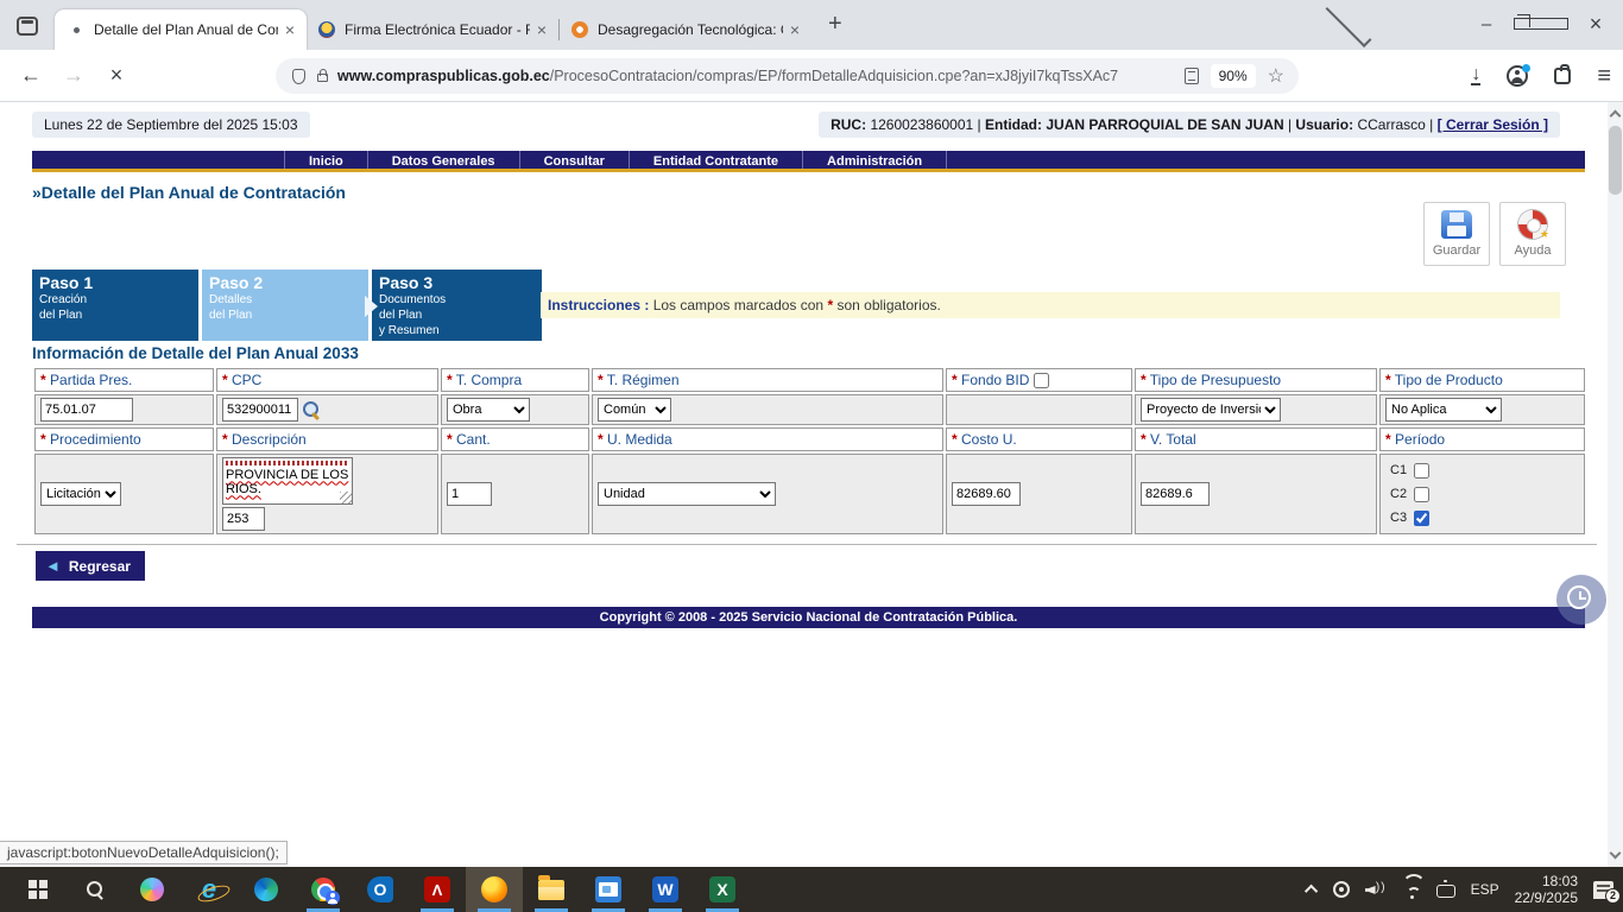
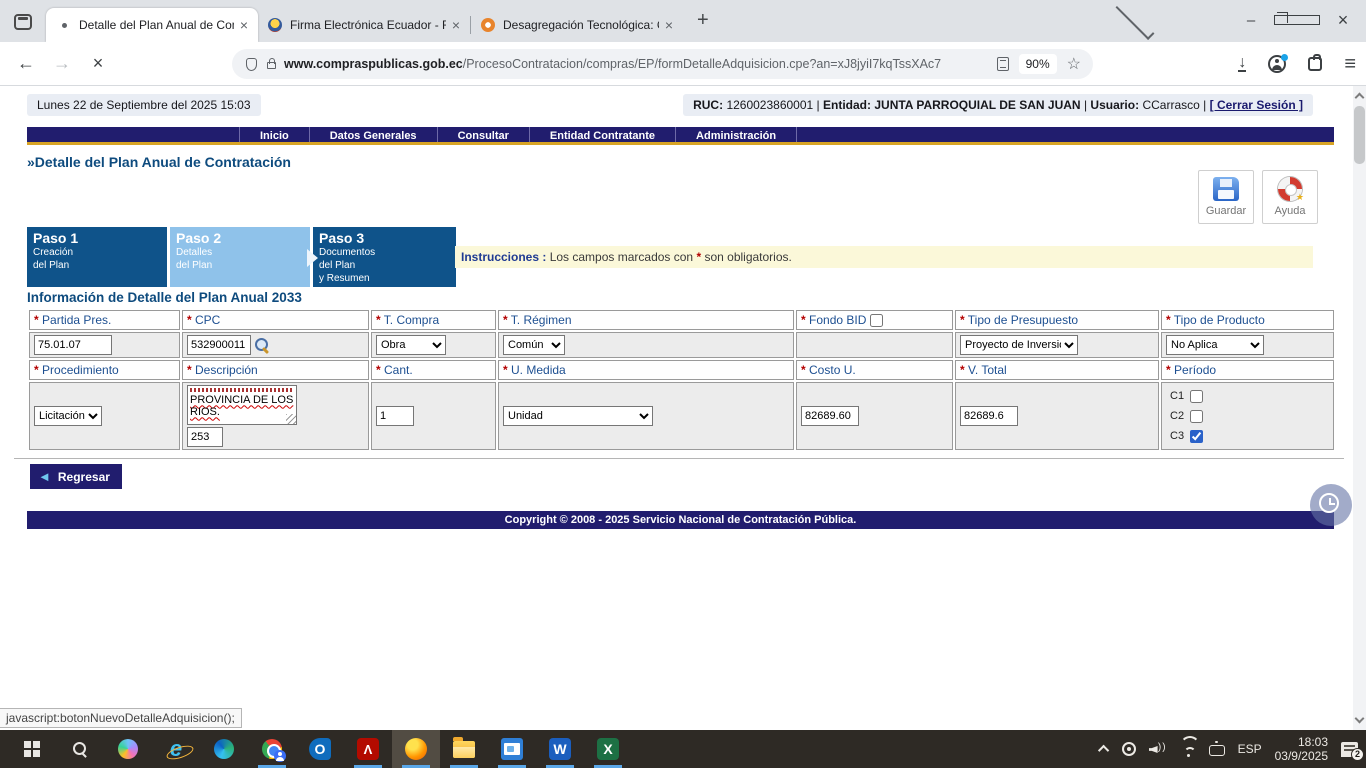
  Detalle del Plan Anual de Co
  ×
  Firma Electrónica Ecuador - F
  ×
  Desagregación Tecnológica:
  ×
  +
  –
  ×
  ←
  →
  ×
  www.compraspublicas.gob.ec/ProcesoContratacion/compras/EP/formDetalleAdquisicion.cpe?an=xJ8jyiI7kqTssXAc7
  90%
  ☆
  ↓
  ≡
  Lunes 22 de Septiembre del 2025 15:03
- RUC: 1260023860001 | Entidad: JUAN PARROQUIAL DE SAN JUAN | Usuario: CCarrasco | [ Cerrar Sesión ]
+ RUC: 1260023860001 | Entidad: JUNTA PARROQUIAL DE SAN JUAN | Usuario: CCarrasco | [ Cerrar Sesión ]
  Inicio
  Datos Generales
  Consultar
  Entidad Contratante
  Administración
  »Detalle del Plan Anual de Contratación
  Guardar
  Ayuda
  Paso 1
  Creación
  del Plan
  Paso 2
  Detalles
  del Plan
  Paso 3
  Documentos
  del Plan
  y Resumen
  Instrucciones : Los campos marcados con * son obligatorios.
  Información de Detalle del Plan Anual 2033
  * Partida Pres.	* CPC	* T. Compra	* T. Régimen	* Fondo BID	* Tipo de Presupuesto	* Tipo de Producto
  75.01.07	532900011	Obra	Común		Proyecto de Inversi	No Aplica
  * Procedimiento	* Descripción	* Cant.	* U. Medida	* Costo U.	* V. Total	* Período
  Licitación	PROVINCIA DE LOS RIOS. 253	1	Unidad	82689.60	82689.6	C1 C2 C3
  ◄
  Regresar
  Copyright © 2008 - 2025 Servicio Nacional de Contratación Pública.
  javascript:botonNuevoDetalleAdquisicion();
  e
  O
  W
  X
  ESP
  18:03
- 22/9/2025
+ 03/9/2025
  2
